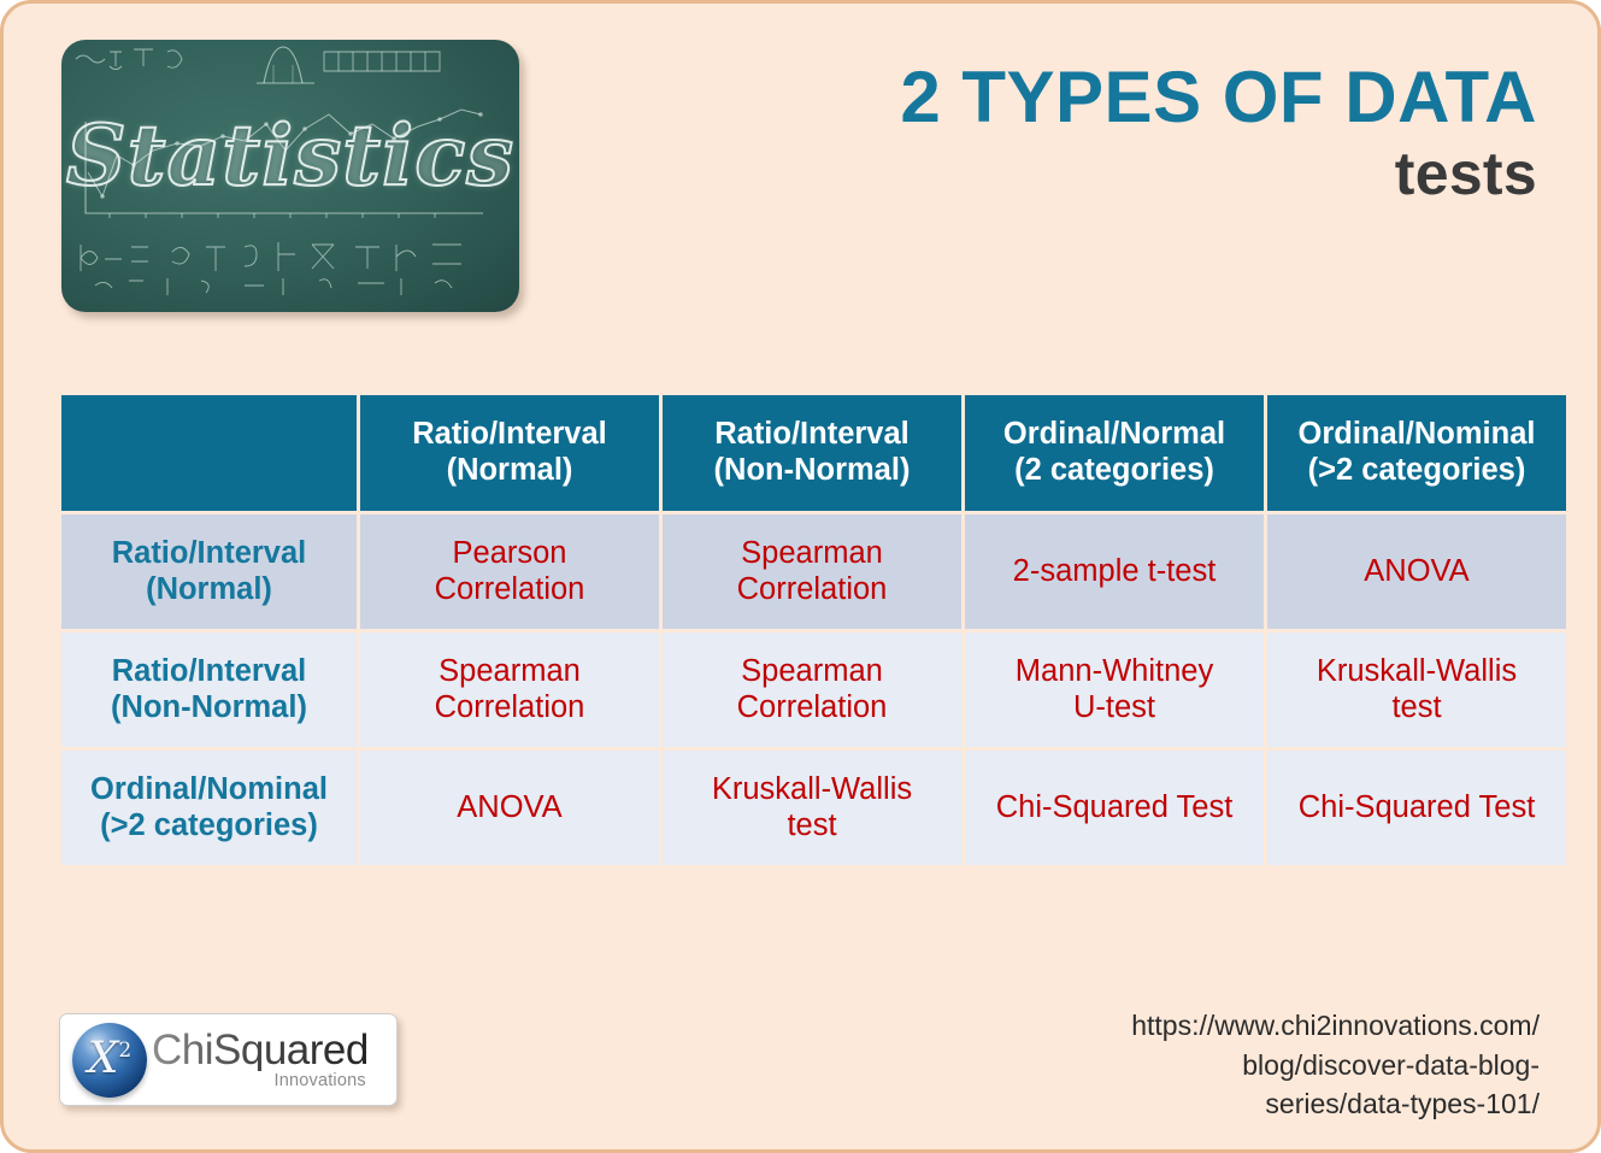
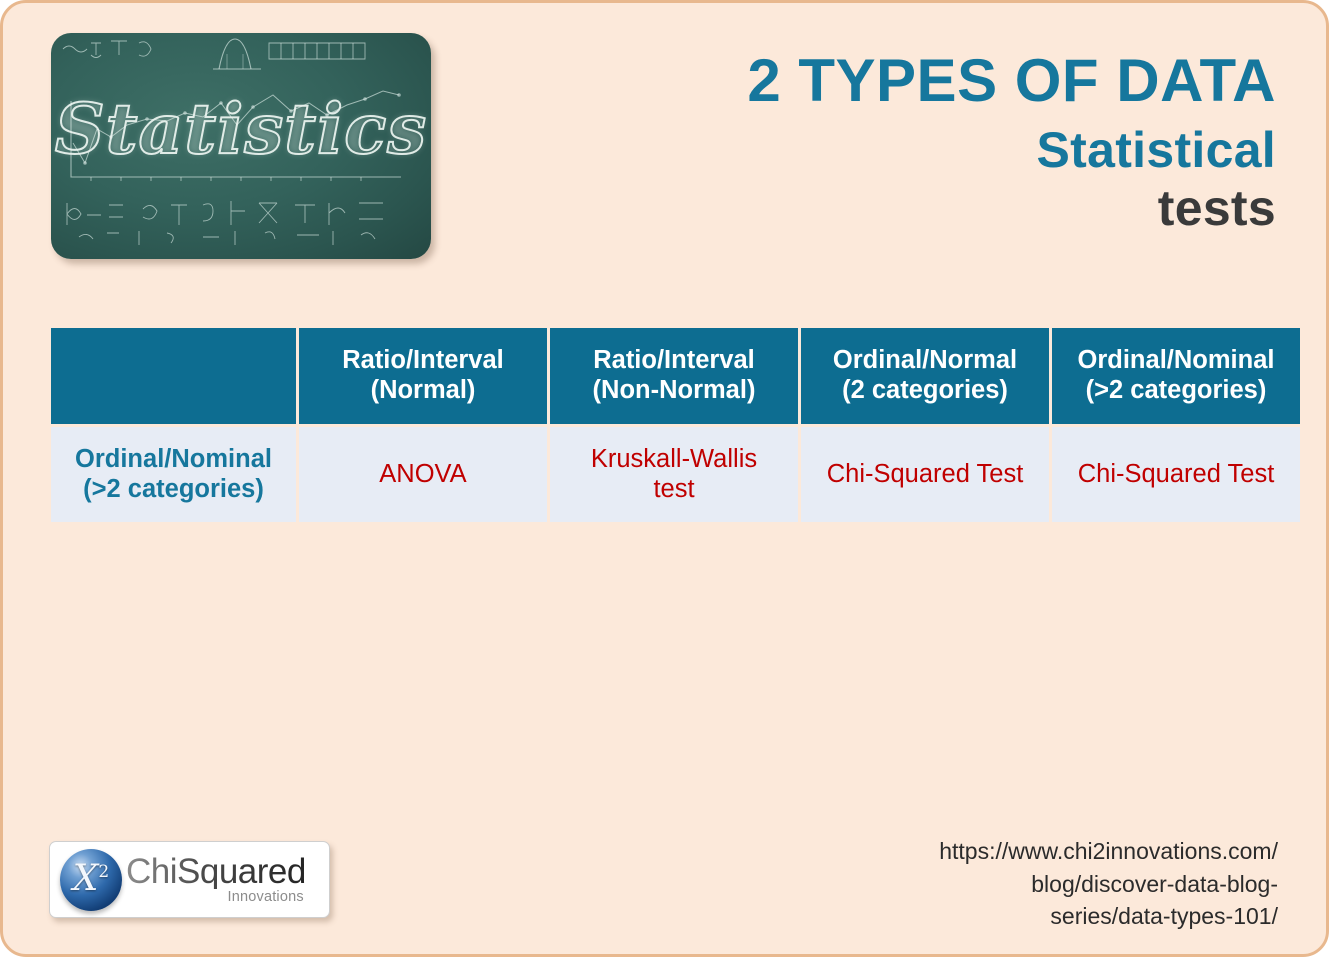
  Statistics
  2 TYPES OF DATA
+ Statistical
  tests
  	Ratio/Interval (Normal)	Ratio/Interval (Non-Normal)	Ordinal/Normal (2 categories)	Ordinal/Nominal (>2 categories)
- Ratio/Interval (Normal)	Pearson Correlation	Spearman Correlation	2-sample t-test	ANOVA
- Ratio/Interval (Non-Normal)	Spearman Correlation	Spearman Correlation	Mann-Whitney U-test	Kruskall-Wallis test
  Ordinal/Nominal (>2 categories)	ANOVA	Kruskall-Wallis test	Chi-Squared Test	Chi-Squared Test
  X2
  ChiSquared
  Innovations
  https://www.chi2innovations.com/
  blog/discover-data-blog-
  series/data-types-101/
